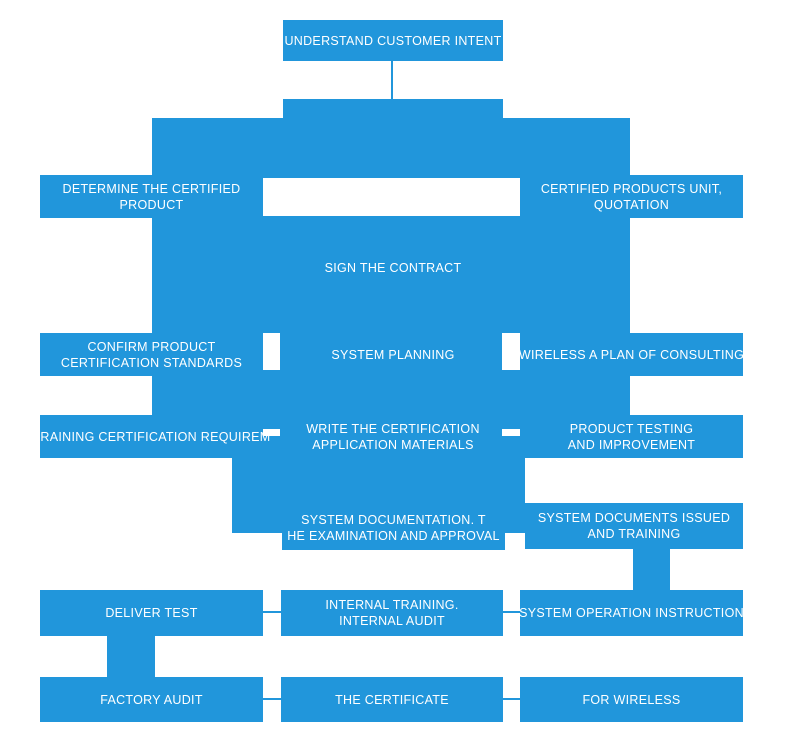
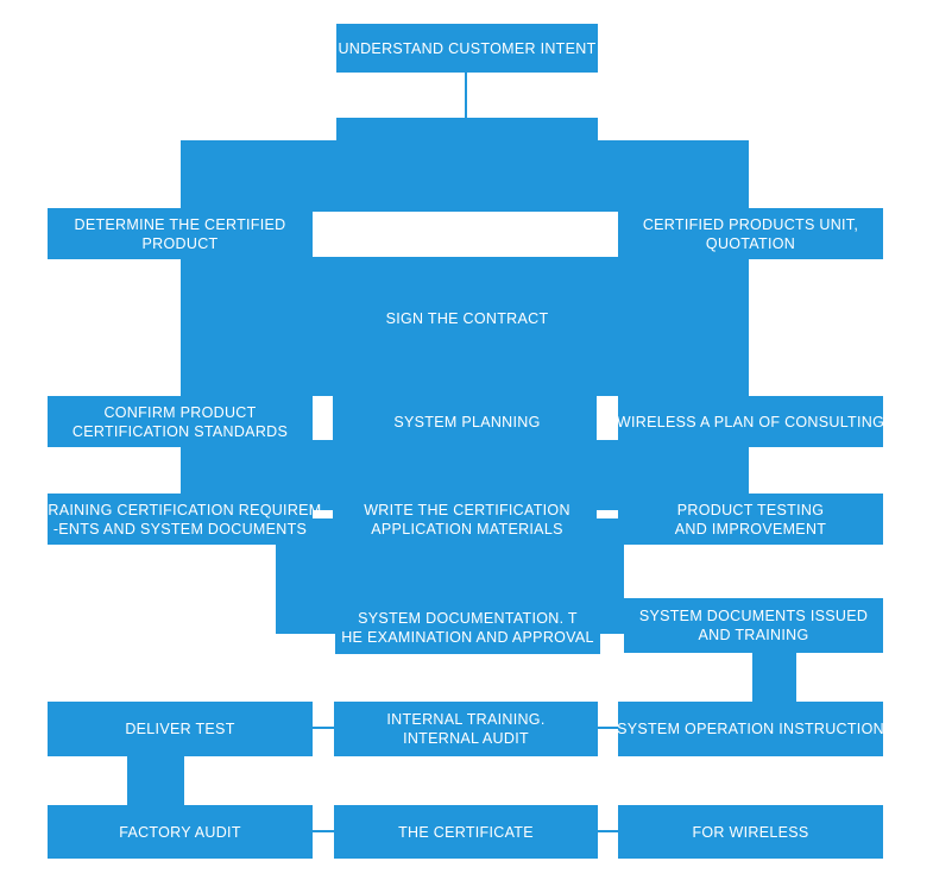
  UNDERSTAND CUSTOMER INTENT
  SIGN THE CONTRACT
  SYSTEM PLANNING
  WRITE THE CERTIFICATION
  APPLICATION MATERIALS
  DETERMINE THE CERTIFIED
  PRODUCT
  CERTIFIED PRODUCTS UNIT,
  QUOTATION
  CONFIRM PRODUCT
  CERTIFICATION STANDARDS
  WIRELESS A PLAN OF CONSULTING
  TRAINING CERTIFICATION REQUIREM
+ -ENTS AND SYSTEM DOCUMENTS
  PRODUCT TESTING
  AND IMPROVEMENT
  SYSTEM DOCUMENTATION. T
  HE EXAMINATION AND APPROVAL
  SYSTEM DOCUMENTS ISSUED
  AND TRAINING
  DELIVER TEST
  INTERNAL TRAINING.
  INTERNAL AUDIT
  SYSTEM OPERATION INSTRUCTION
  FACTORY AUDIT
  THE CERTIFICATE
  FOR WIRELESS
